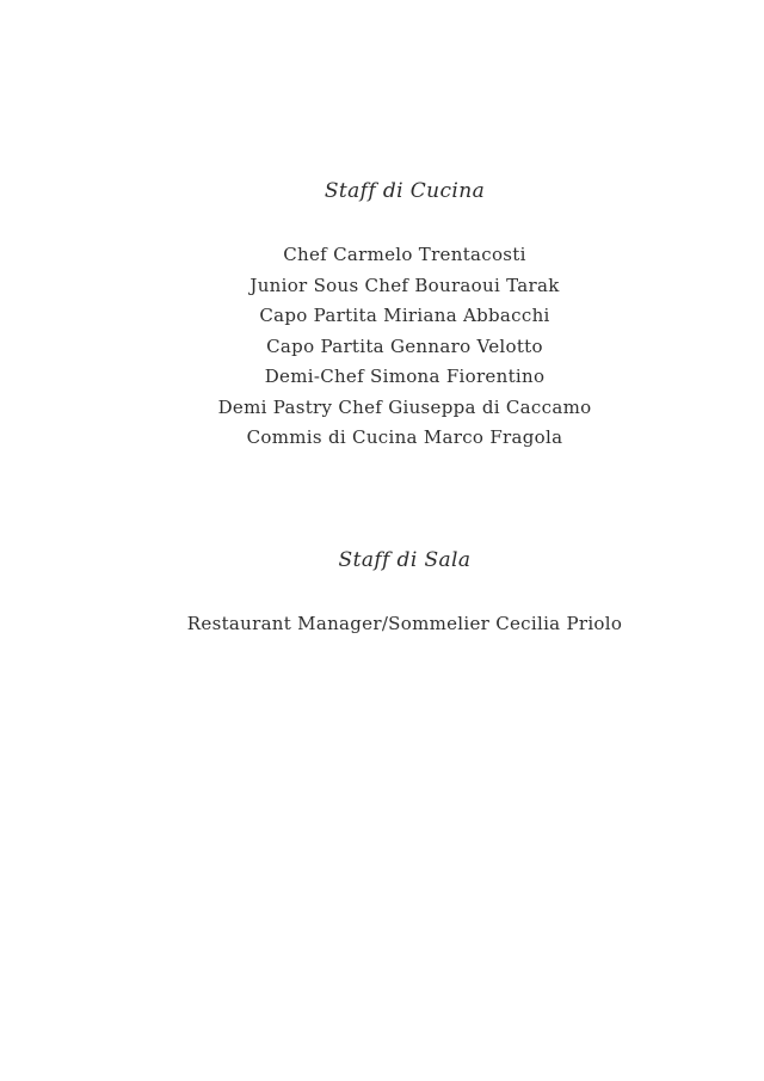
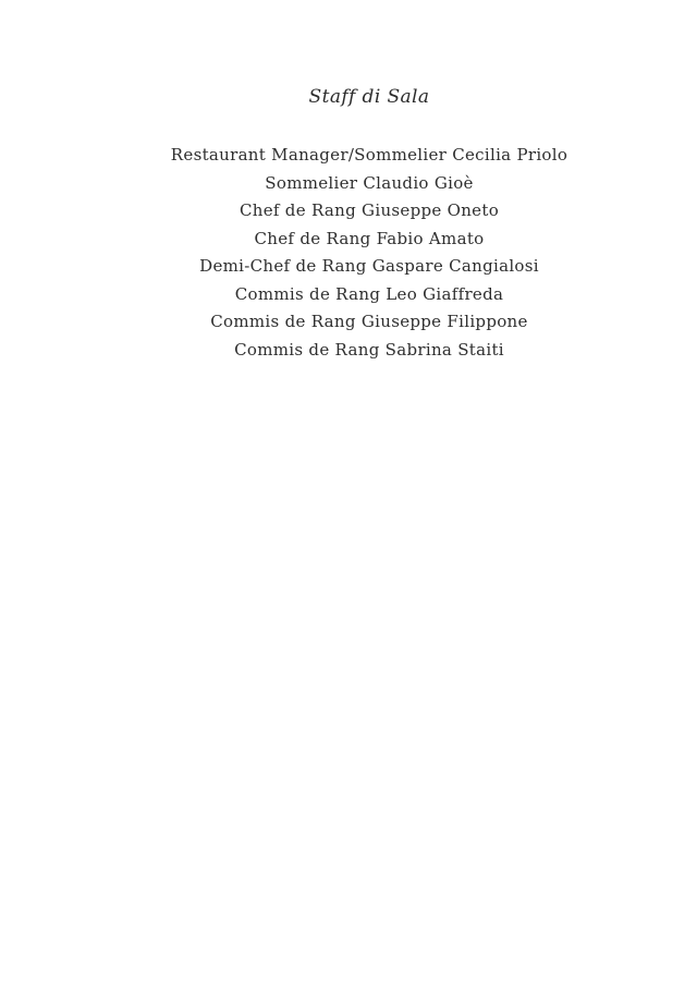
- Staff di Cucina
- Chef Carmelo Trentacosti
- Junior Sous Chef Bouraoui Tarak
- Capo Partita Miriana Abbacchi
- Capo Partita Gennaro Velotto
- Demi-Chef Simona Fiorentino
- Demi Pastry Chef Giuseppa di Caccamo
- Commis di Cucina Marco Fragola
  Staff di Sala
  Restaurant Manager/Sommelier Cecilia Priolo
+ Sommelier Claudio Gioè
+ Chef de Rang Giuseppe Oneto
+ Chef de Rang Fabio Amato
+ Demi-Chef de Rang Gaspare Cangialosi
+ Commis de Rang Leo Giaffreda
+ Commis de Rang Giuseppe Filippone
+ Commis de Rang Sabrina Staiti
